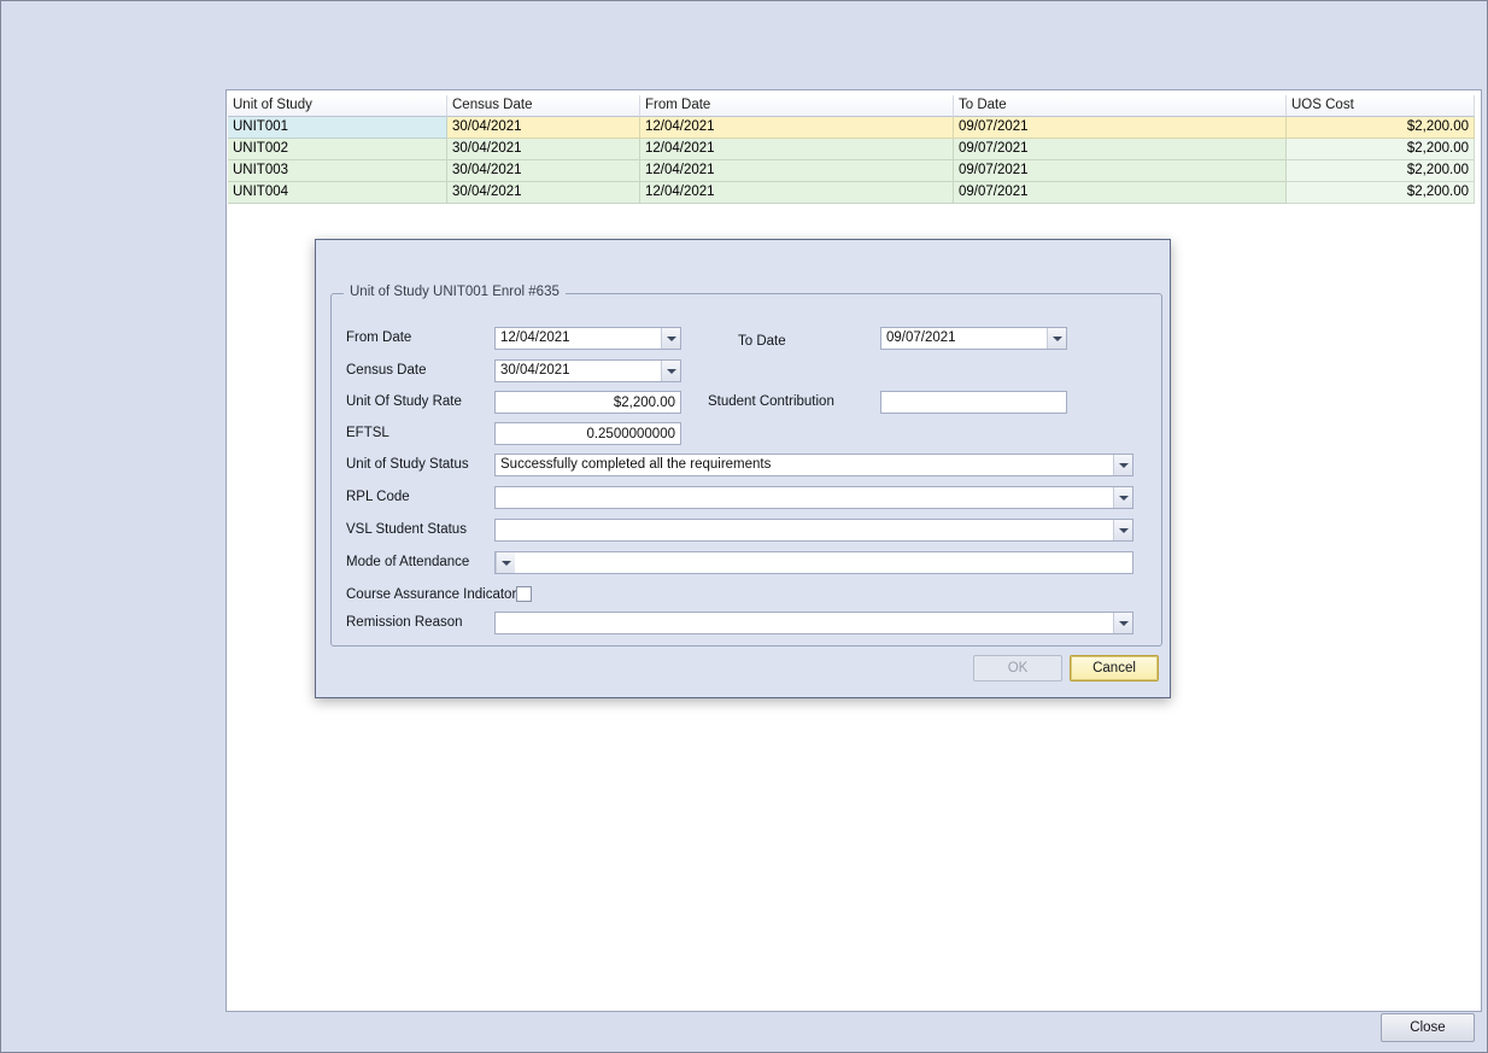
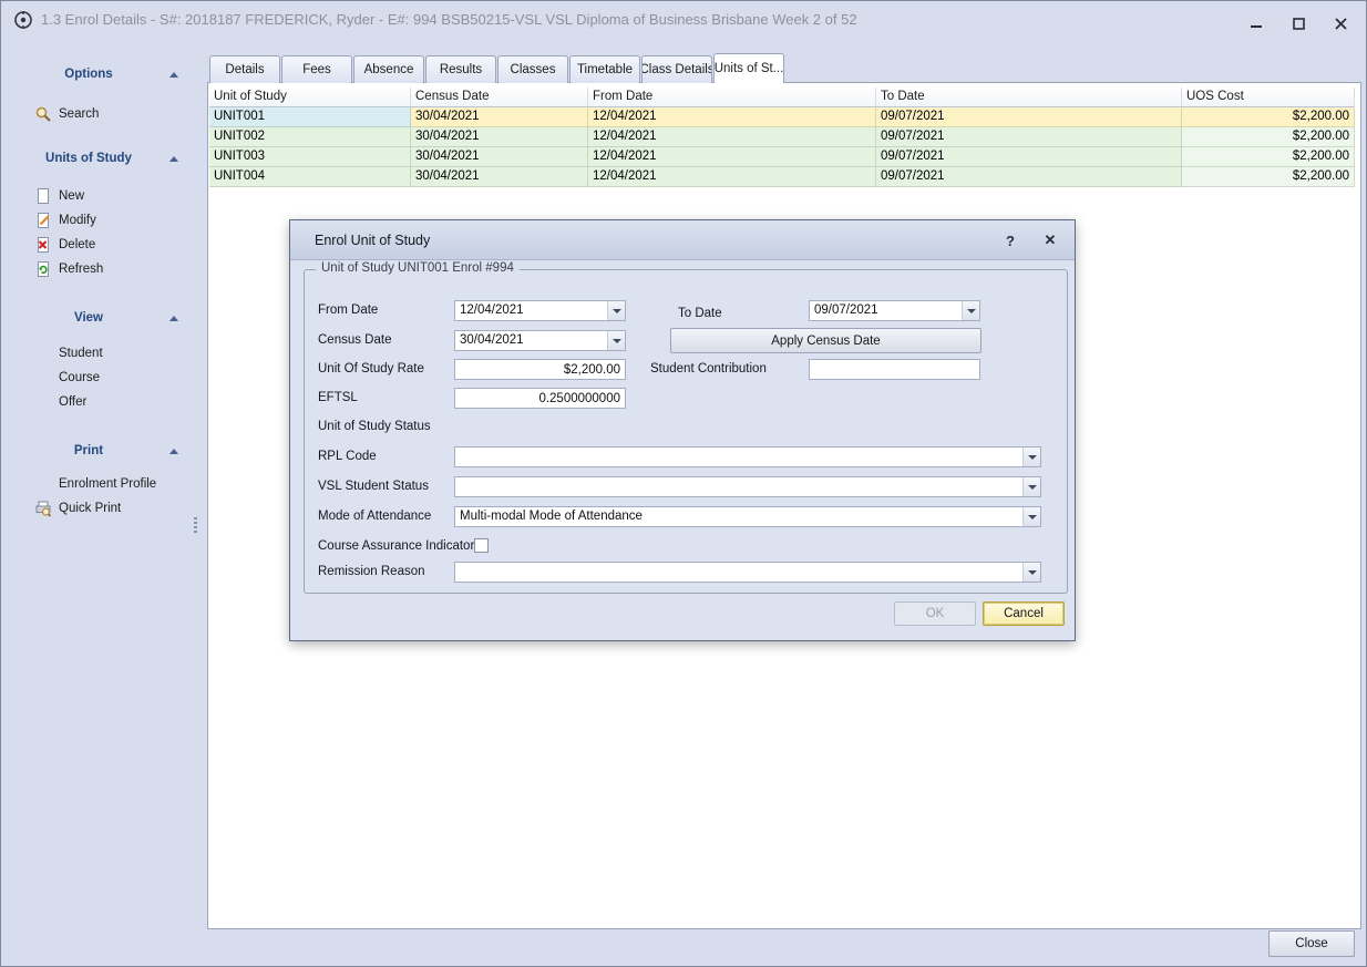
+ 1.3 Enrol Details - S#: 2018187 FREDERICK, Ryder - E#: 994 BSB50215-VSL VSL Diploma of Business Brisbane Week 2 of 52
+ Options
+ Search
+ Units of Study
+ New
+ Modify
+ Delete
+ Refresh
+ View
+ Student
+ Course
+ Offer
+ Print
+ Enrolment Profile
+ Quick Print
+ Details
+ Fees
+ Absence
+ Results
+ Classes
+ Timetable
+ Class Details
+ Units of St...
  Unit of Study
  Census Date
  From Date
  To Date
  UOS Cost
  UNIT001
  30/04/2021
  12/04/2021
  09/07/2021
  $2,200.00
  UNIT002
  30/04/2021
  12/04/2021
  09/07/2021
  $2,200.00
  UNIT003
  30/04/2021
  12/04/2021
  09/07/2021
  $2,200.00
  UNIT004
  30/04/2021
  12/04/2021
  09/07/2021
  $2,200.00
+ Enrol Unit of Study
+ ?
+ ✕
- Unit of Study UNIT001 Enrol #635
+ Unit of Study UNIT001 Enrol #994
  From Date
  12/04/2021
  To Date
  09/07/2021
  Census Date
  30/04/2021
+ Apply Census Date
  Unit Of Study Rate
  $2,200.00
  Student Contribution
  EFTSL
  0.2500000000
  Unit of Study Status
- Successfully completed all the requirements
  RPL Code
  VSL Student Status
  Mode of Attendance
+ Multi-modal Mode of Attendance
  Course Assurance Indicator
  Remission Reason
  OK
  Cancel
  Close
